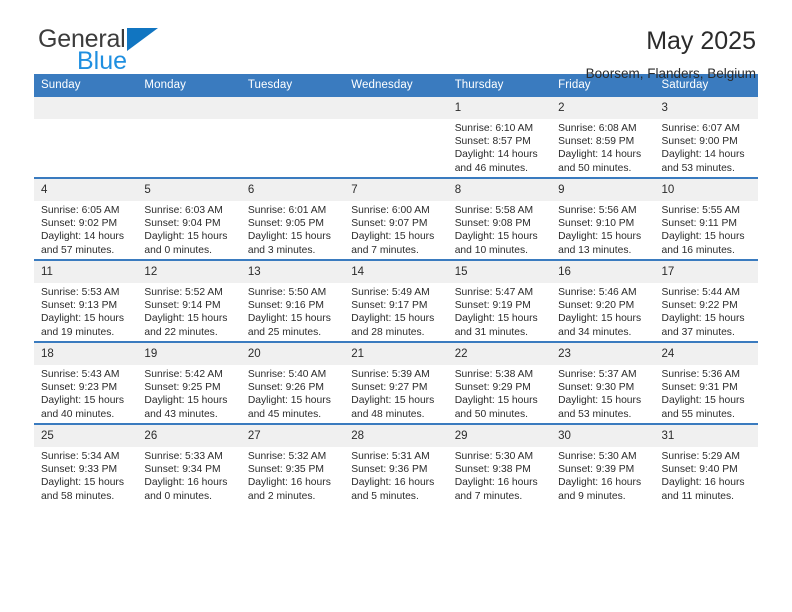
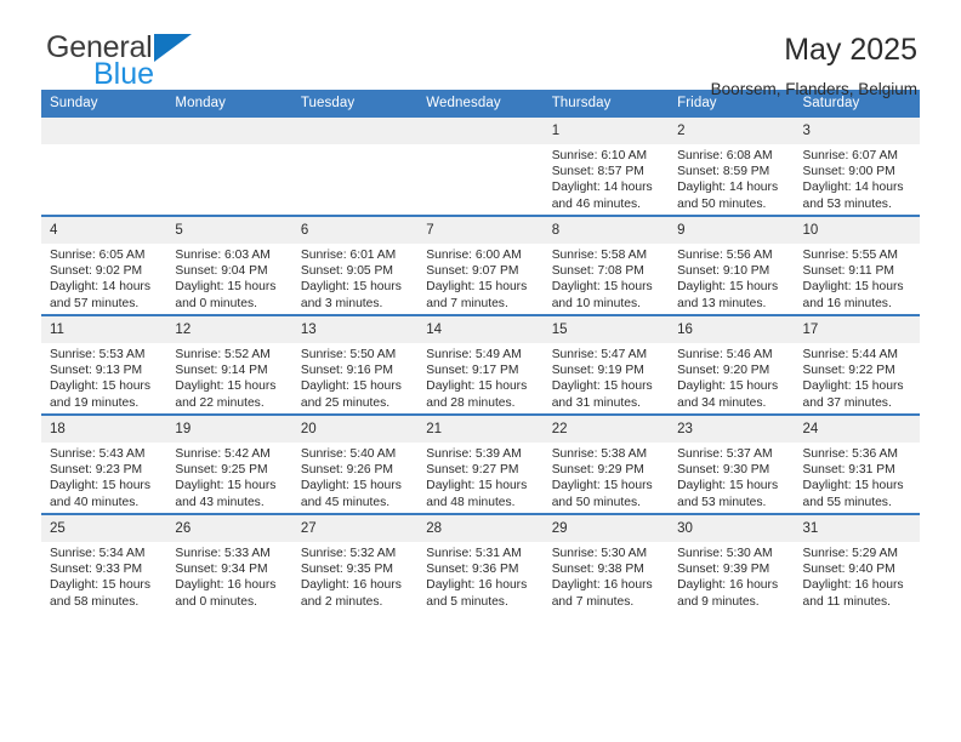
  General
  Blue
  May 2025
  Boorsem, Flanders, Belgium
  Sunday	Monday	Tuesday	Wednesday	Thursday	Friday	Saturday
  				1Sunrise: 6:10 AMSunset: 8:57 PMDaylight: 14 hoursand 46 minutes.	2Sunrise: 6:08 AMSunset: 8:59 PMDaylight: 14 hoursand 50 minutes.	3Sunrise: 6:07 AMSunset: 9:00 PMDaylight: 14 hoursand 53 minutes.
- 4Sunrise: 6:05 AMSunset: 9:02 PMDaylight: 14 hoursand 57 minutes.	5Sunrise: 6:03 AMSunset: 9:04 PMDaylight: 15 hoursand 0 minutes.	6Sunrise: 6:01 AMSunset: 9:05 PMDaylight: 15 hoursand 3 minutes.	7Sunrise: 6:00 AMSunset: 9:07 PMDaylight: 15 hoursand 7 minutes.	8Sunrise: 5:58 AMSunset: 9:08 PMDaylight: 15 hoursand 10 minutes.	9Sunrise: 5:56 AMSunset: 9:10 PMDaylight: 15 hoursand 13 minutes.	10Sunrise: 5:55 AMSunset: 9:11 PMDaylight: 15 hoursand 16 minutes.
+ 4Sunrise: 6:05 AMSunset: 9:02 PMDaylight: 14 hoursand 57 minutes.	5Sunrise: 6:03 AMSunset: 9:04 PMDaylight: 15 hoursand 0 minutes.	6Sunrise: 6:01 AMSunset: 9:05 PMDaylight: 15 hoursand 3 minutes.	7Sunrise: 6:00 AMSunset: 9:07 PMDaylight: 15 hoursand 7 minutes.	8Sunrise: 5:58 AMSunset: 7:08 PMDaylight: 15 hoursand 10 minutes.	9Sunrise: 5:56 AMSunset: 9:10 PMDaylight: 15 hoursand 13 minutes.	10Sunrise: 5:55 AMSunset: 9:11 PMDaylight: 15 hoursand 16 minutes.
  11Sunrise: 5:53 AMSunset: 9:13 PMDaylight: 15 hoursand 19 minutes.	12Sunrise: 5:52 AMSunset: 9:14 PMDaylight: 15 hoursand 22 minutes.	13Sunrise: 5:50 AMSunset: 9:16 PMDaylight: 15 hoursand 25 minutes.	14Sunrise: 5:49 AMSunset: 9:17 PMDaylight: 15 hoursand 28 minutes.	15Sunrise: 5:47 AMSunset: 9:19 PMDaylight: 15 hoursand 31 minutes.	16Sunrise: 5:46 AMSunset: 9:20 PMDaylight: 15 hoursand 34 minutes.	17Sunrise: 5:44 AMSunset: 9:22 PMDaylight: 15 hoursand 37 minutes.
  18Sunrise: 5:43 AMSunset: 9:23 PMDaylight: 15 hoursand 40 minutes.	19Sunrise: 5:42 AMSunset: 9:25 PMDaylight: 15 hoursand 43 minutes.	20Sunrise: 5:40 AMSunset: 9:26 PMDaylight: 15 hoursand 45 minutes.	21Sunrise: 5:39 AMSunset: 9:27 PMDaylight: 15 hoursand 48 minutes.	22Sunrise: 5:38 AMSunset: 9:29 PMDaylight: 15 hoursand 50 minutes.	23Sunrise: 5:37 AMSunset: 9:30 PMDaylight: 15 hoursand 53 minutes.	24Sunrise: 5:36 AMSunset: 9:31 PMDaylight: 15 hoursand 55 minutes.
  25Sunrise: 5:34 AMSunset: 9:33 PMDaylight: 15 hoursand 58 minutes.	26Sunrise: 5:33 AMSunset: 9:34 PMDaylight: 16 hoursand 0 minutes.	27Sunrise: 5:32 AMSunset: 9:35 PMDaylight: 16 hoursand 2 minutes.	28Sunrise: 5:31 AMSunset: 9:36 PMDaylight: 16 hoursand 5 minutes.	29Sunrise: 5:30 AMSunset: 9:38 PMDaylight: 16 hoursand 7 minutes.	30Sunrise: 5:30 AMSunset: 9:39 PMDaylight: 16 hoursand 9 minutes.	31Sunrise: 5:29 AMSunset: 9:40 PMDaylight: 16 hoursand 11 minutes.
